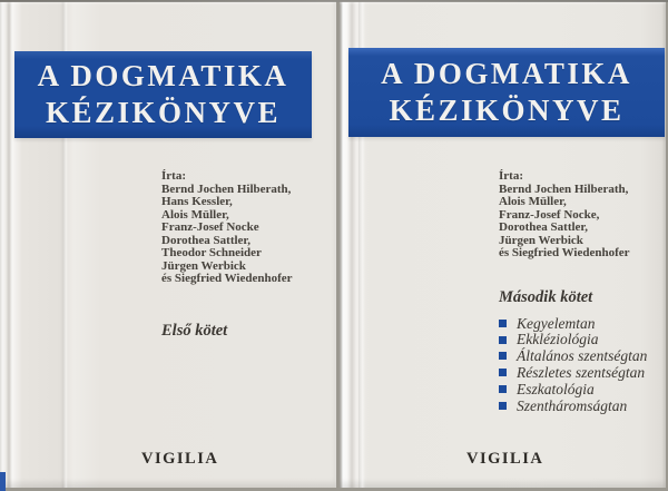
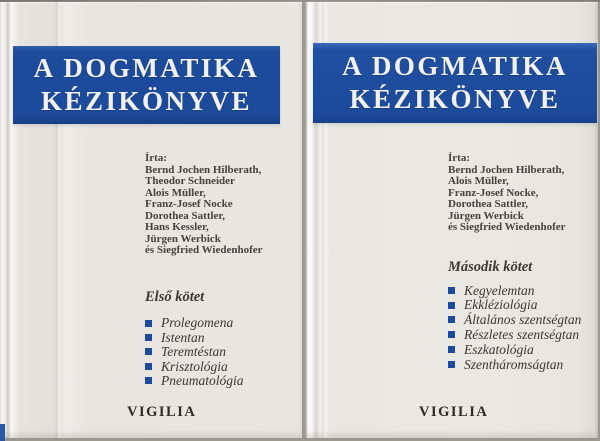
  A DOGMATIKA
  KÉZIKÖNYVE
  Írta:
  Bernd Jochen Hilberath,
- Hans Kessler,
+ Theodor Schneider
  Alois Müller,
  Franz-Josef Nocke
  Dorothea Sattler,
- Theodor Schneider
+ Hans Kessler,
  Jürgen Werbick
  és Siegfried Wiedenhofer
  Első kötet
+ Prolegomena
+ Istentan
+ Teremtéstan
+ Krisztológia
+ Pneumatológia
  VIGILIA
  A DOGMATIKA
  KÉZIKÖNYVE
  Írta:
  Bernd Jochen Hilberath,
  Alois Müller,
  Franz-Josef Nocke,
  Dorothea Sattler,
  Jürgen Werbick
  és Siegfried Wiedenhofer
  Második kötet
  Kegyelemtan
  Ekkléziológia
  Általános szentségtan
  Részletes szentségtan
  Eszkatológia
  Szentháromságtan
  VIGILIA
